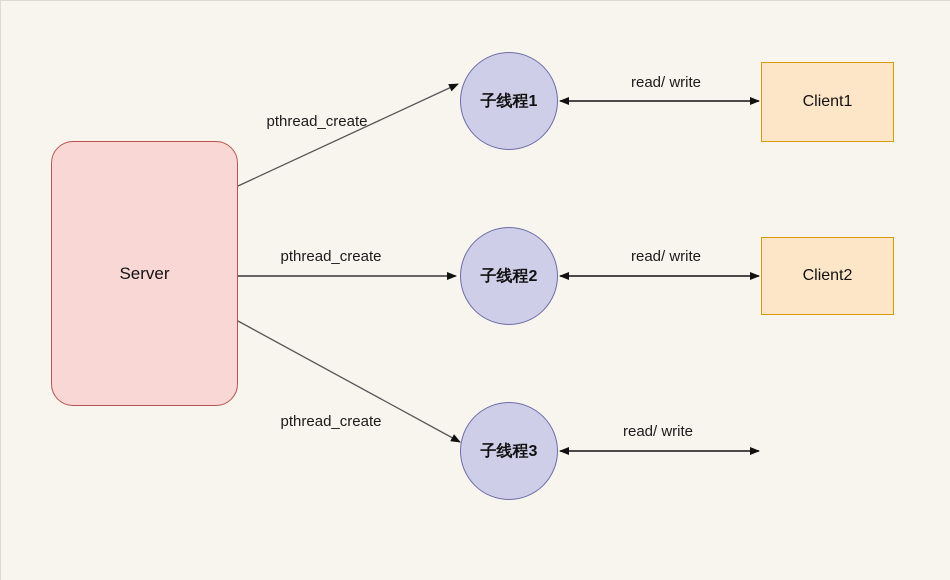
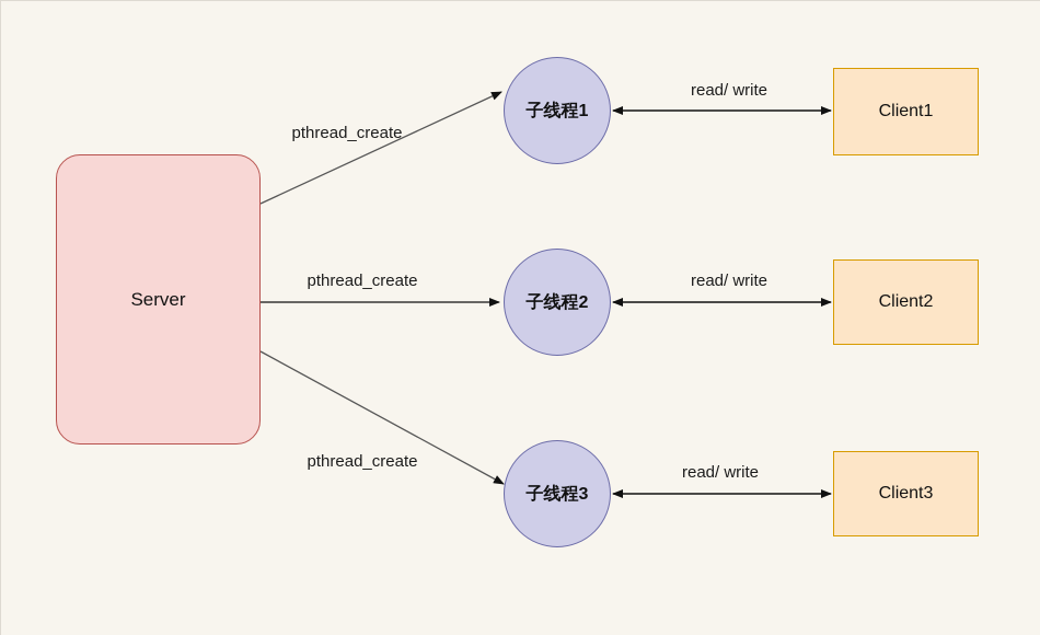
  Server
  子线程1
  子线程2
  子线程3
  Client1
  Client2
+ Client3
  pthread_create
  pthread_create
  pthread_create
  read/ write
  read/ write
  read/ write
